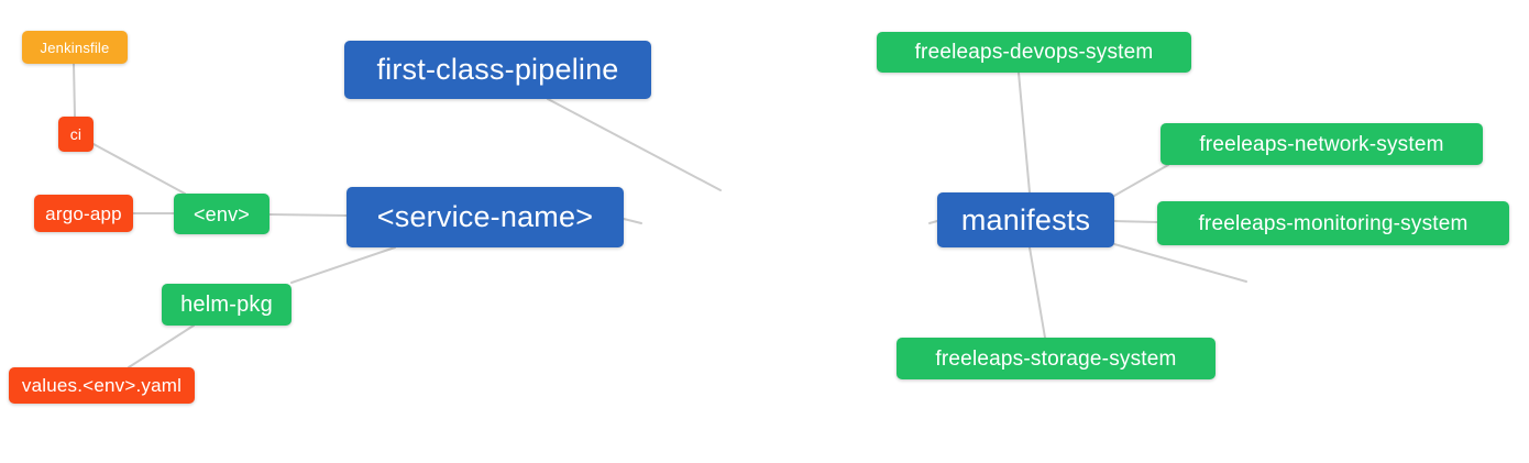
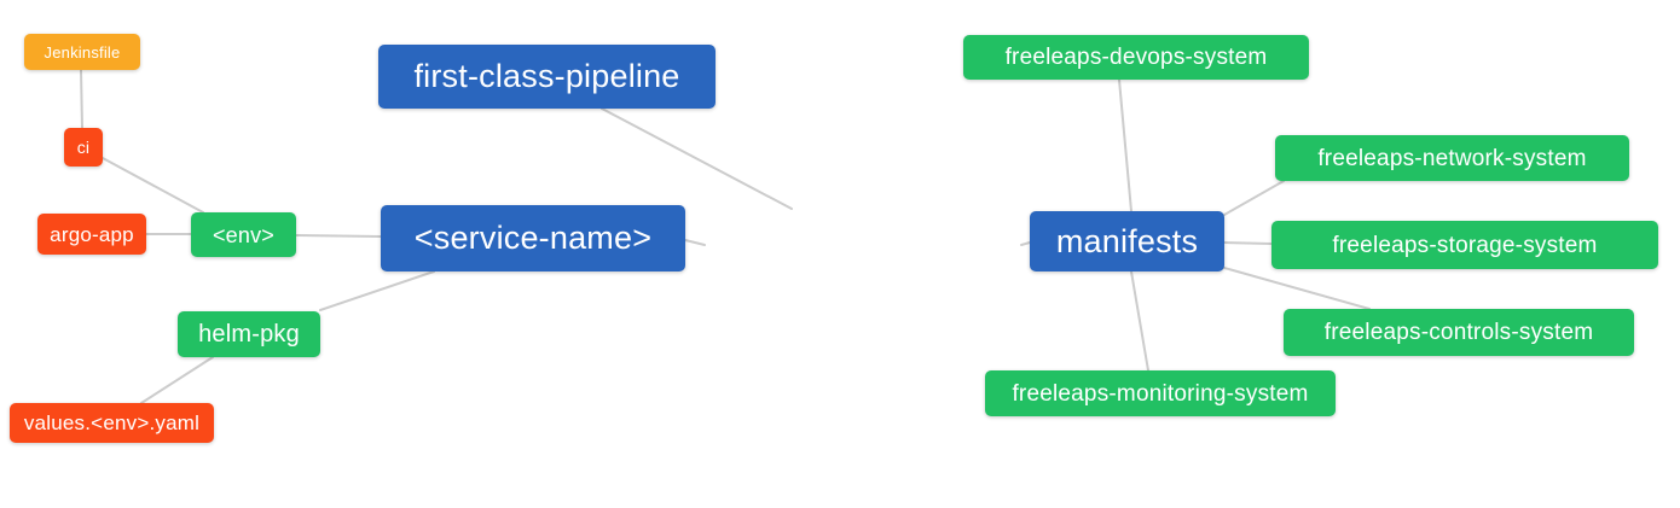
  first-class-pipeline
  <service-name>
  manifests
  <env>
  helm-pkg
  argo-app
  ci
  Jenkinsfile
  values.<env>.yaml
  freeleaps-devops-system
  freeleaps-network-system
- freeleaps-monitoring-system
+ freeleaps-storage-system
+ freeleaps-controls-system
- freeleaps-storage-system
+ freeleaps-monitoring-system
